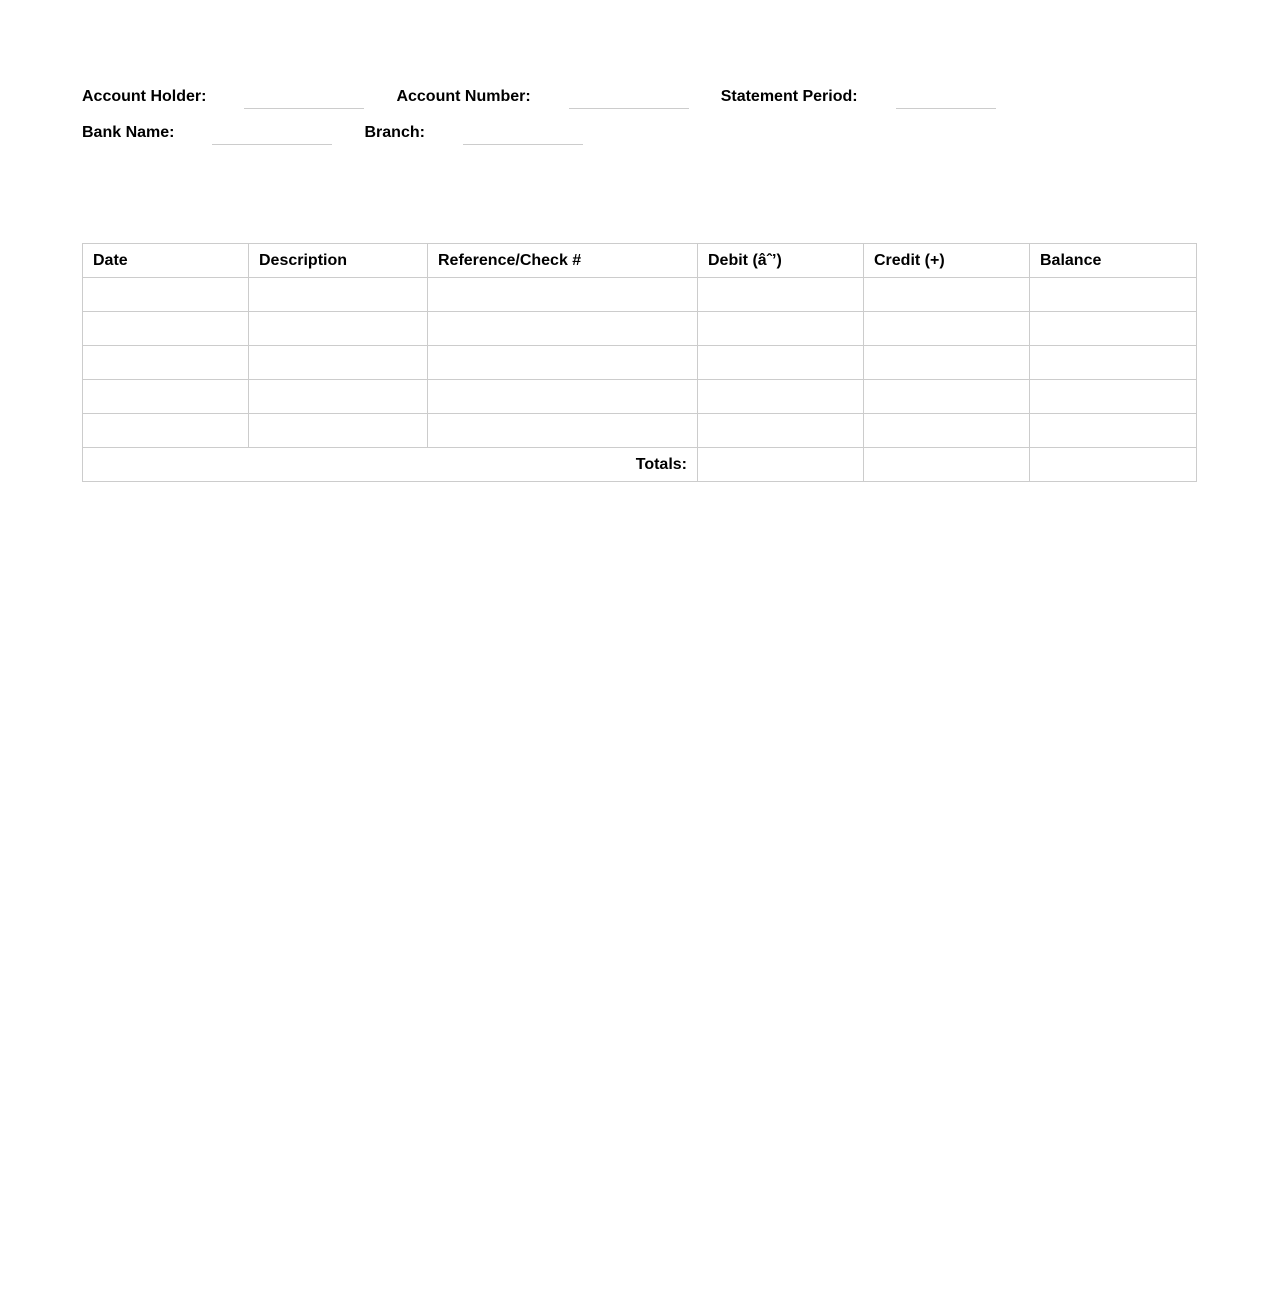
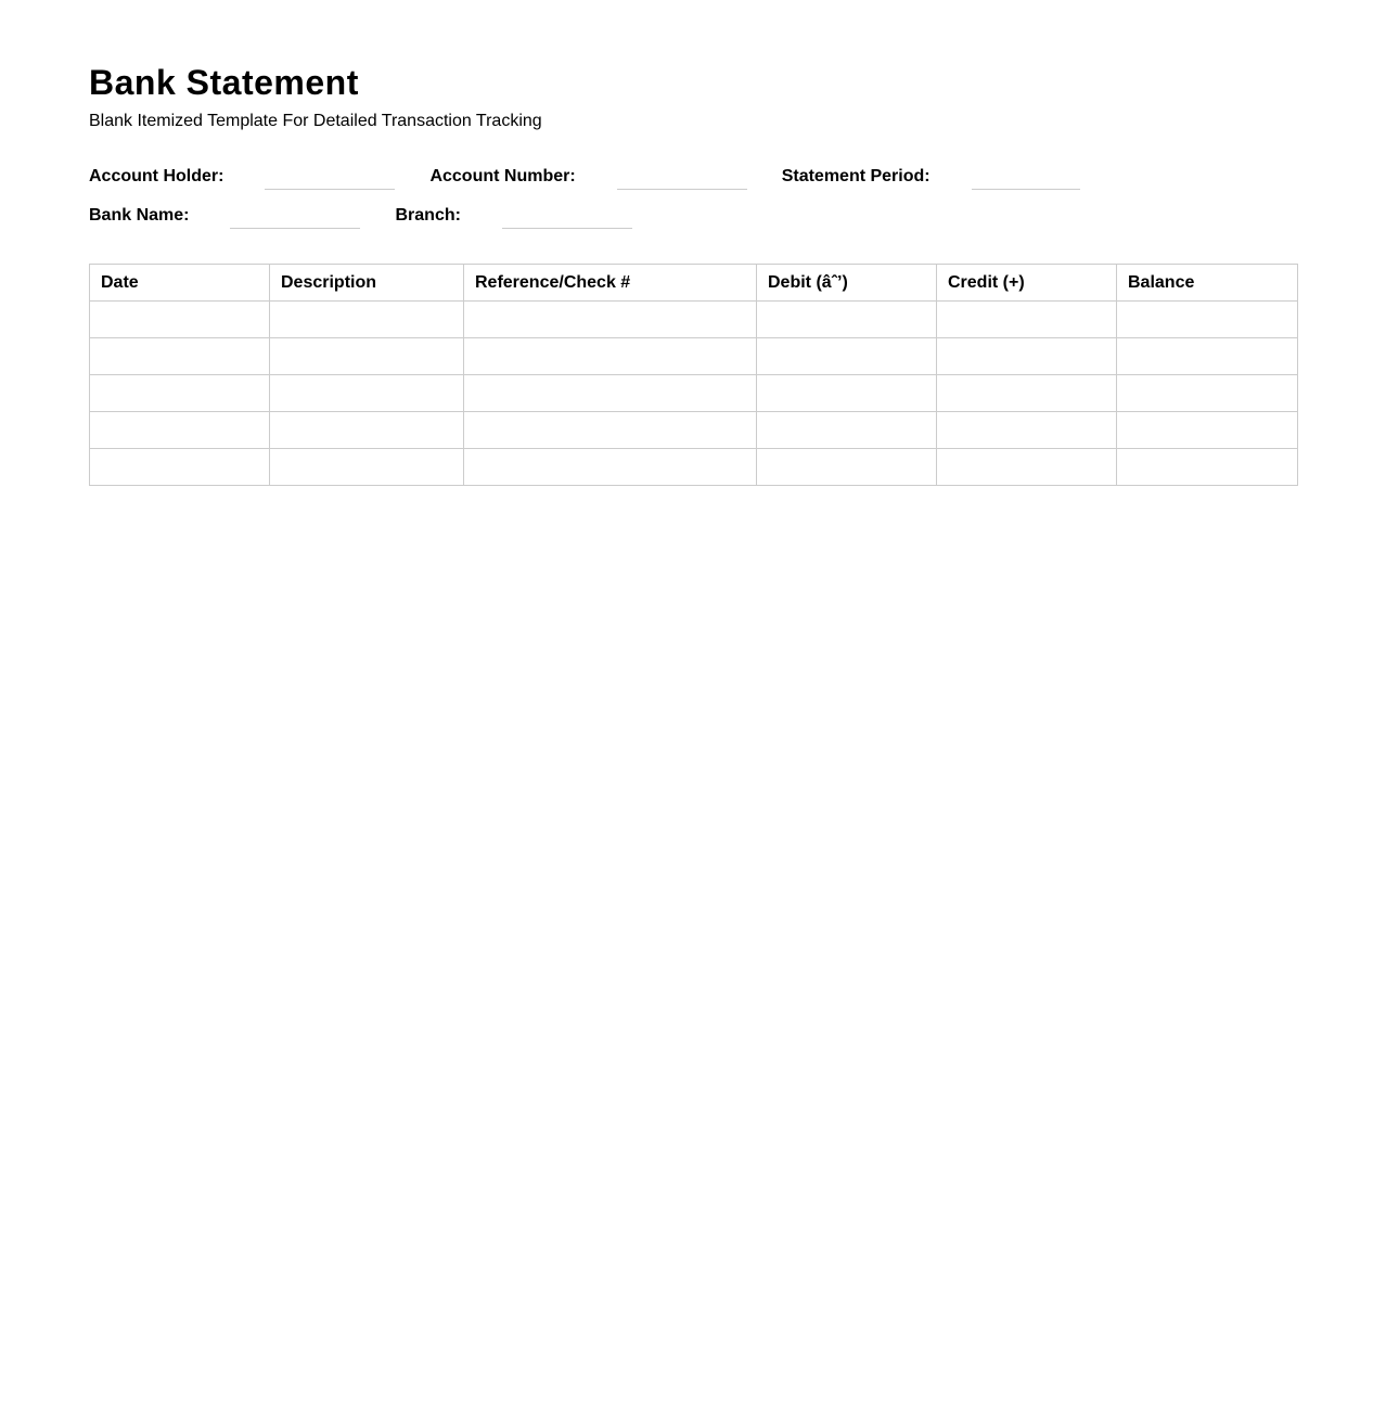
+ Bank Statement
+ Blank Itemized Template For Detailed Transaction Tracking
  Account Holder:
  Account Number:
  Statement Period:
  Bank Name:
  Branch:
  Date	Description	Reference/Check #	Debit (âˆ’)	Credit (+)	Balance
- Totals:
